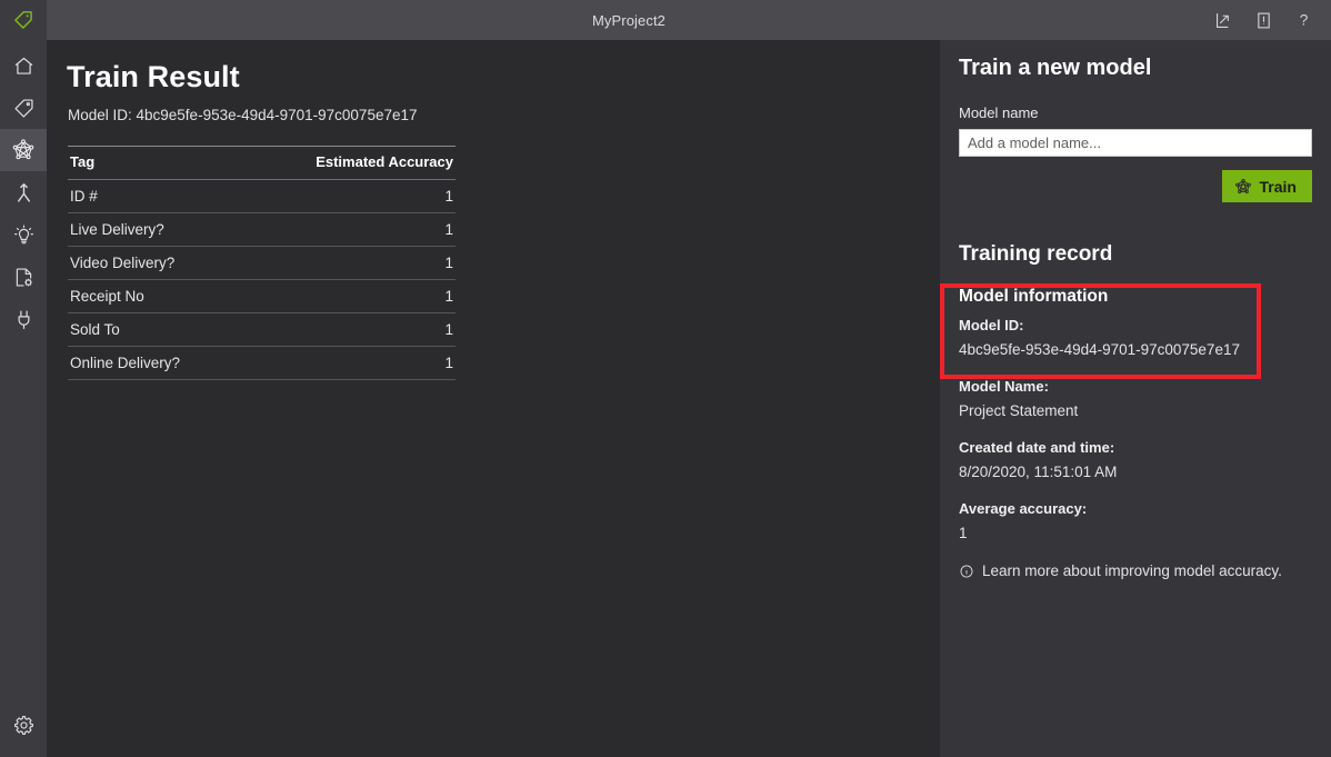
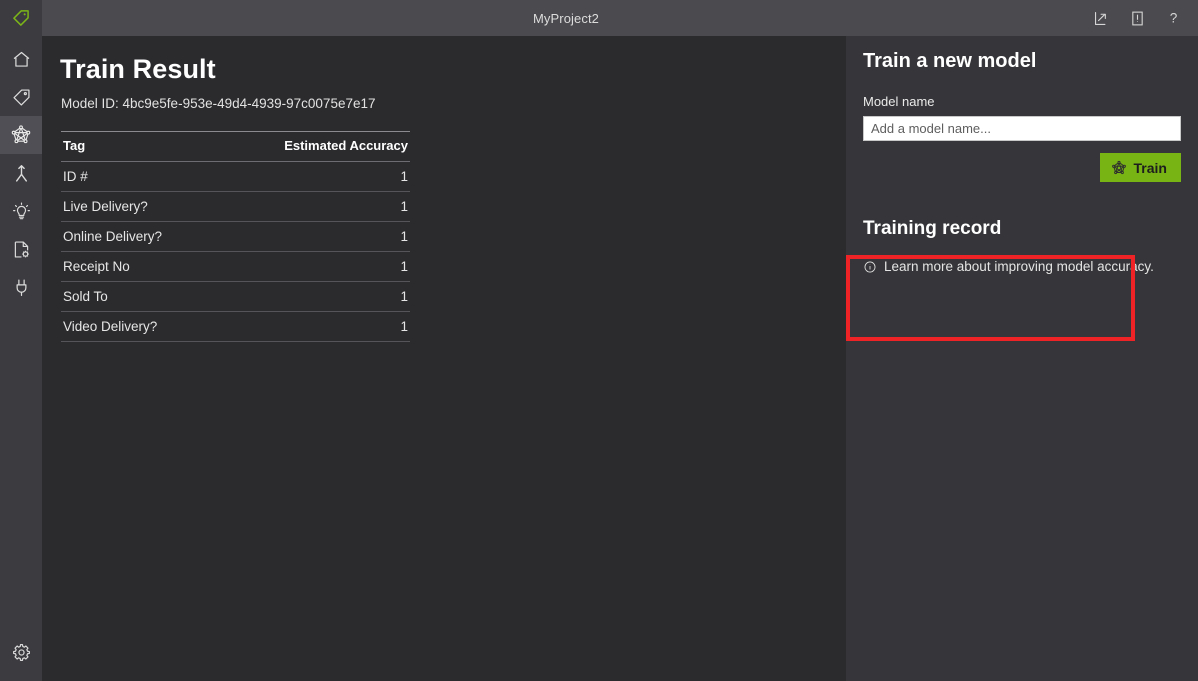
  MyProject2
  ?
  Train Result
- Model ID: 4bc9e5fe-953e-49d4-9701-97c0075e7e17
+ Model ID: 4bc9e5fe-953e-49d4-4939-97c0075e7e17
  Tag	Estimated Accuracy
  ID #	1
  Live Delivery?	1
- Video Delivery?	1
+ Online Delivery?	1
  Receipt No	1
  Sold To	1
- Online Delivery?	1
+ Video Delivery?	1
  Train a new model
  Model name
  Add a model name...
  Train
  Training record
- Model information
- Model ID:
- 4bc9e5fe-953e-49d4-9701-97c0075e7e17
- Model Name:
- Project Statement
- Created date and time:
- 8/20/2020, 11:51:01 AM
- Average accuracy:
- 1
  Learn more about improving model accuracy.
